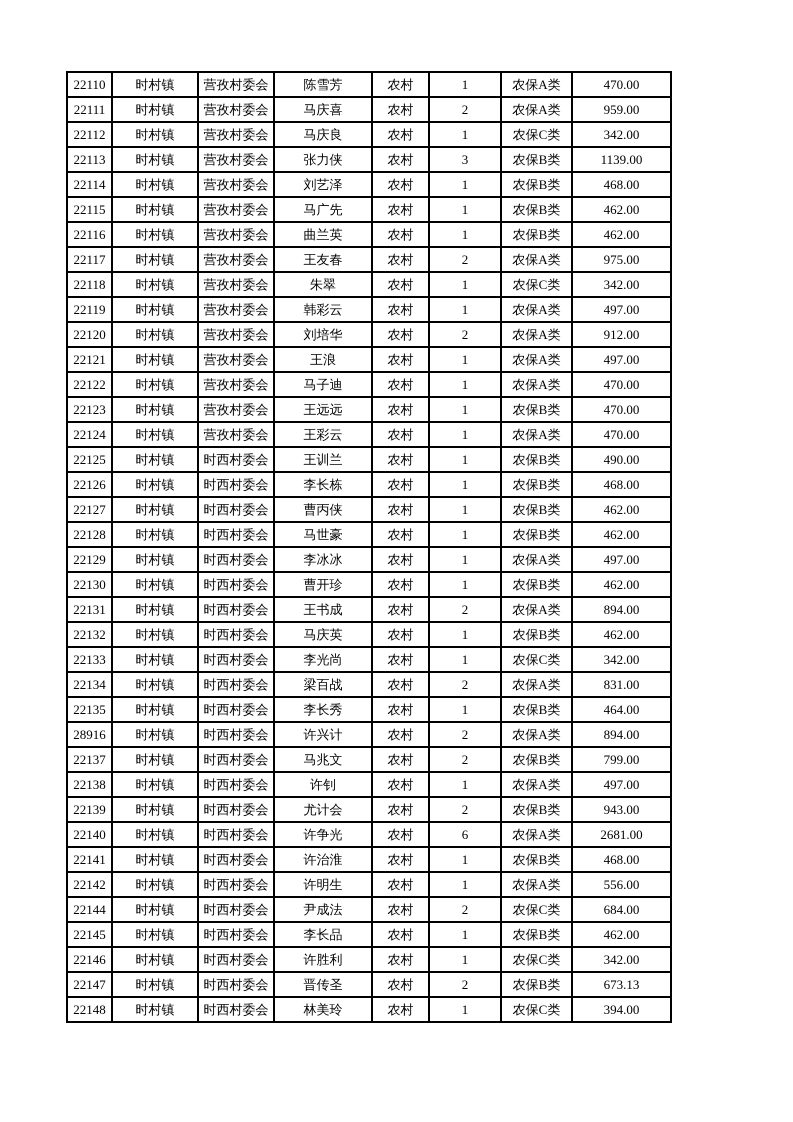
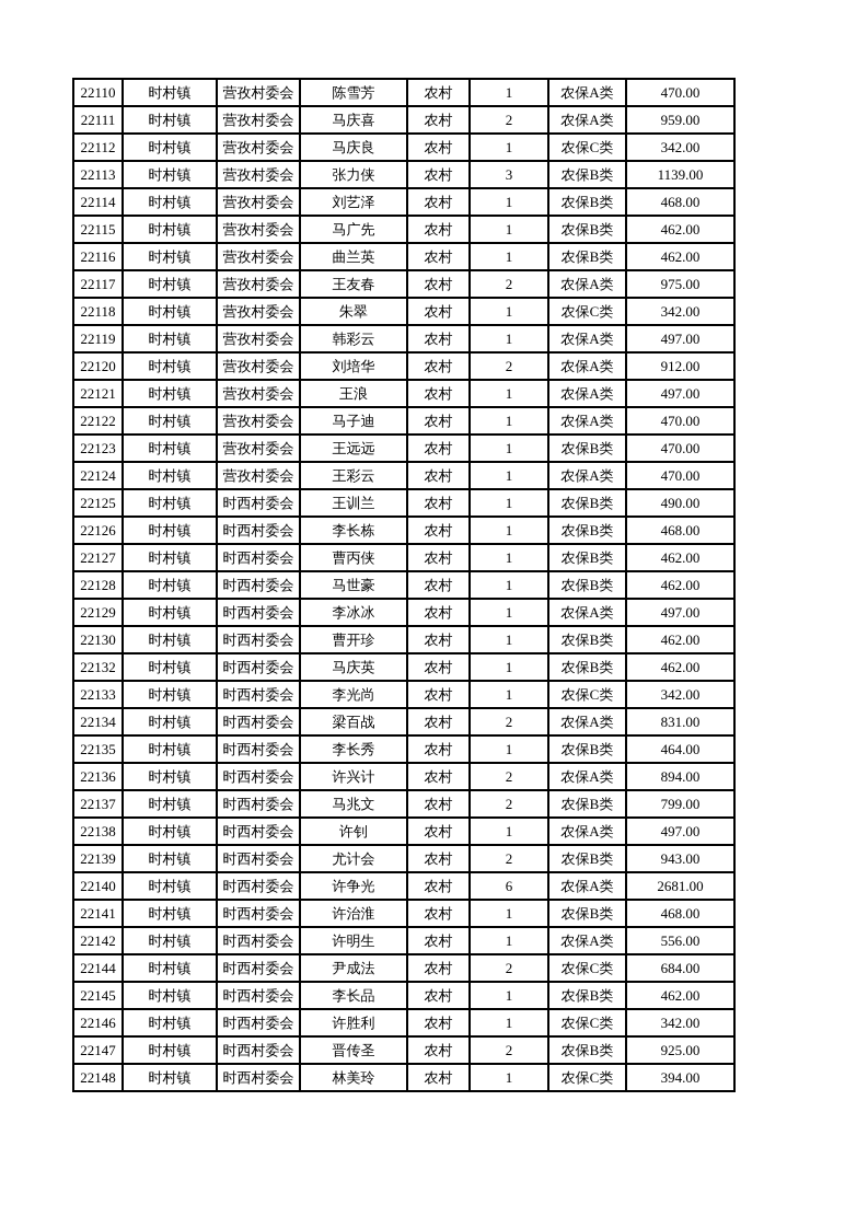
  22110	时村镇	营孜村委会	陈雪芳	农村	1	农保A类	470.00
  22111	时村镇	营孜村委会	马庆喜	农村	2	农保A类	959.00
  22112	时村镇	营孜村委会	马庆良	农村	1	农保C类	342.00
  22113	时村镇	营孜村委会	张力侠	农村	3	农保B类	1139.00
  22114	时村镇	营孜村委会	刘艺泽	农村	1	农保B类	468.00
  22115	时村镇	营孜村委会	马广先	农村	1	农保B类	462.00
  22116	时村镇	营孜村委会	曲兰英	农村	1	农保B类	462.00
  22117	时村镇	营孜村委会	王友春	农村	2	农保A类	975.00
  22118	时村镇	营孜村委会	朱翠	农村	1	农保C类	342.00
  22119	时村镇	营孜村委会	韩彩云	农村	1	农保A类	497.00
  22120	时村镇	营孜村委会	刘培华	农村	2	农保A类	912.00
  22121	时村镇	营孜村委会	王浪	农村	1	农保A类	497.00
  22122	时村镇	营孜村委会	马子迪	农村	1	农保A类	470.00
  22123	时村镇	营孜村委会	王远远	农村	1	农保B类	470.00
  22124	时村镇	营孜村委会	王彩云	农村	1	农保A类	470.00
  22125	时村镇	时西村委会	王训兰	农村	1	农保B类	490.00
  22126	时村镇	时西村委会	李长栋	农村	1	农保B类	468.00
  22127	时村镇	时西村委会	曹丙侠	农村	1	农保B类	462.00
  22128	时村镇	时西村委会	马世豪	农村	1	农保B类	462.00
  22129	时村镇	时西村委会	李冰冰	农村	1	农保A类	497.00
  22130	时村镇	时西村委会	曹开珍	农村	1	农保B类	462.00
- 22131	时村镇	时西村委会	王书成	农村	2	农保A类	894.00
  22132	时村镇	时西村委会	马庆英	农村	1	农保B类	462.00
  22133	时村镇	时西村委会	李光尚	农村	1	农保C类	342.00
  22134	时村镇	时西村委会	梁百战	农村	2	农保A类	831.00
  22135	时村镇	时西村委会	李长秀	农村	1	农保B类	464.00
- 28916	时村镇	时西村委会	许兴计	农村	2	农保A类	894.00
+ 22136	时村镇	时西村委会	许兴计	农村	2	农保A类	894.00
  22137	时村镇	时西村委会	马兆文	农村	2	农保B类	799.00
  22138	时村镇	时西村委会	许钊	农村	1	农保A类	497.00
  22139	时村镇	时西村委会	尤计会	农村	2	农保B类	943.00
  22140	时村镇	时西村委会	许争光	农村	6	农保A类	2681.00
  22141	时村镇	时西村委会	许治淮	农村	1	农保B类	468.00
  22142	时村镇	时西村委会	许明生	农村	1	农保A类	556.00
  22144	时村镇	时西村委会	尹成法	农村	2	农保C类	684.00
  22145	时村镇	时西村委会	李长品	农村	1	农保B类	462.00
  22146	时村镇	时西村委会	许胜利	农村	1	农保C类	342.00
- 22147	时村镇	时西村委会	晋传圣	农村	2	农保B类	673.13
+ 22147	时村镇	时西村委会	晋传圣	农村	2	农保B类	925.00
  22148	时村镇	时西村委会	林美玲	农村	1	农保C类	394.00
